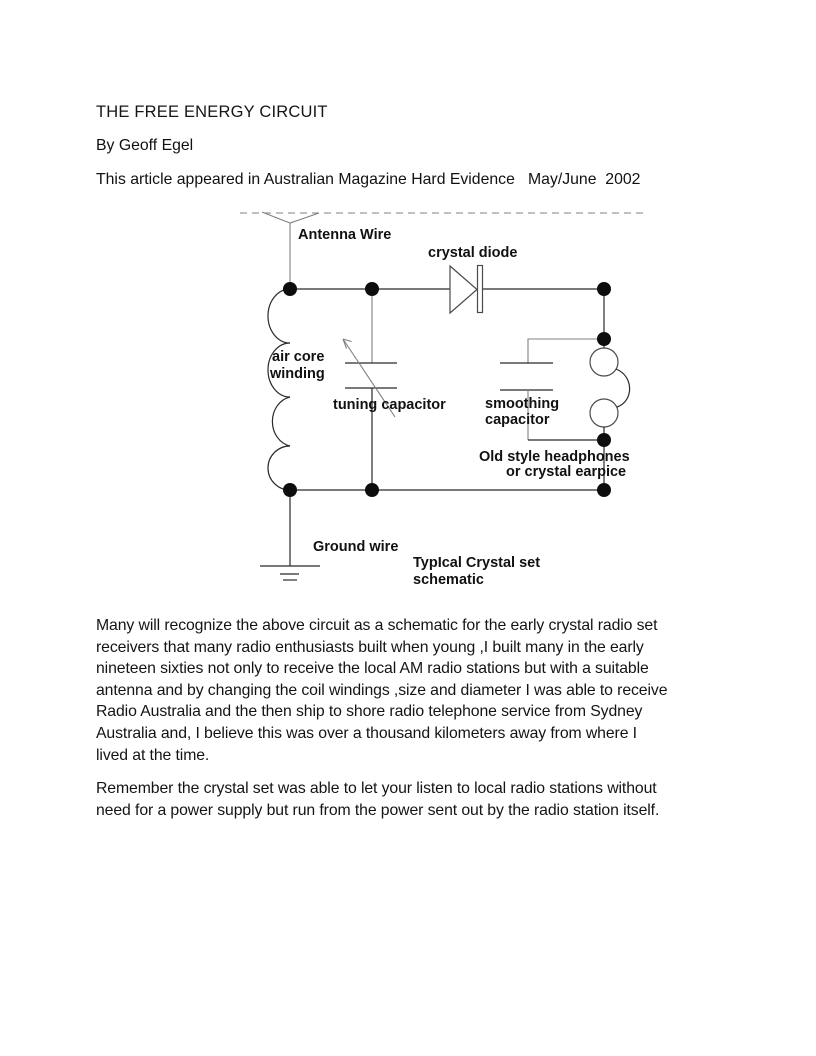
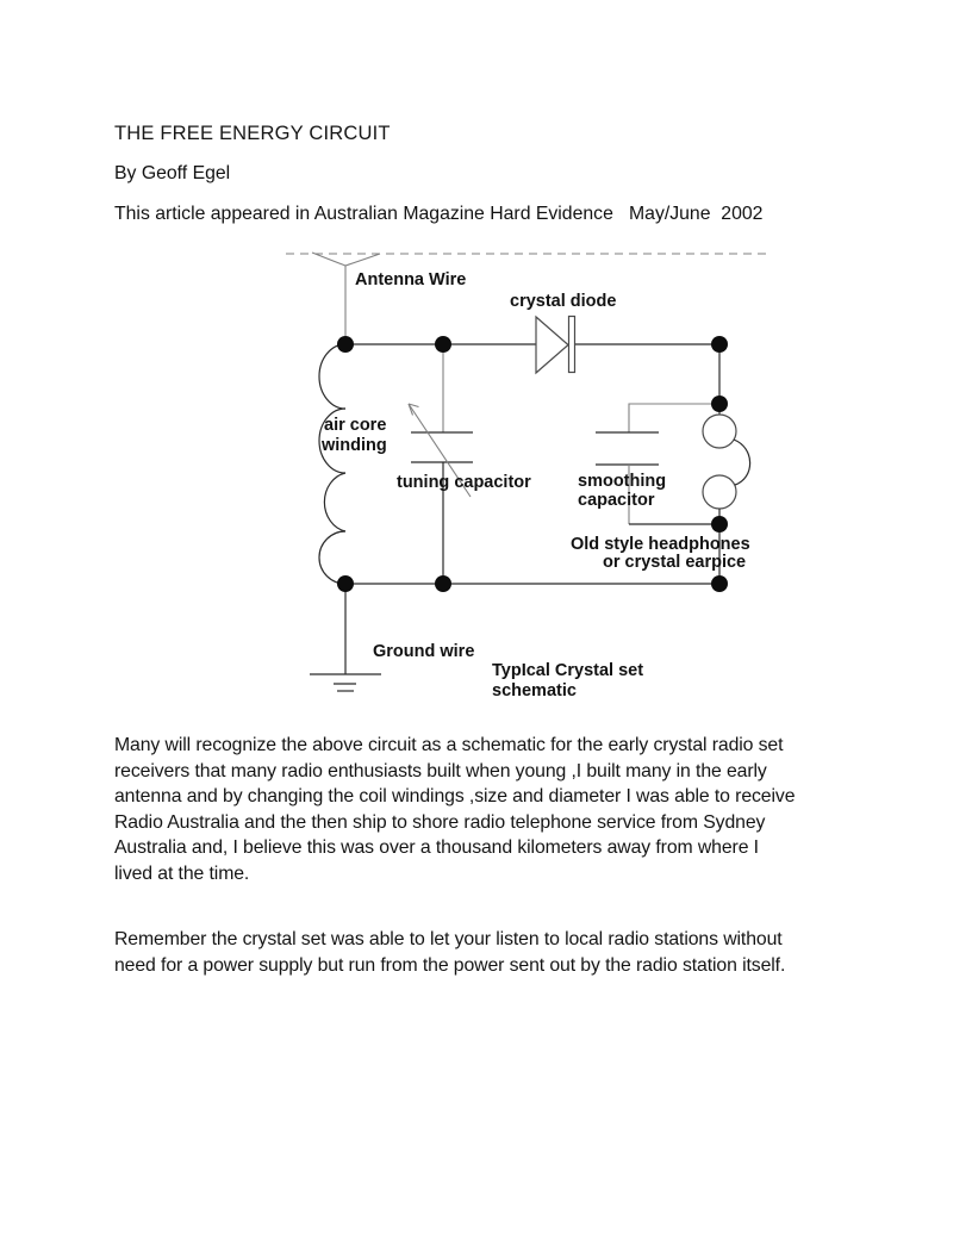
  THE FREE ENERGY CIRCUIT
  By Geoff Egel
  This article appeared in Australian Magazine Hard Evidence May/June 2002
  Antenna Wire
  crystal diode
  air core
  winding
  tuning capacitor
  smoothing
  capacitor
  Old style headphones
  or crystal earpice
  Ground wire
  TypIcal Crystal set
  schematic
  Many will recognize the above circuit as a schematic for the early crystal radio set
  receivers that many radio enthusiasts built when young ,I built many in the early
- nineteen sixties not only to receive the local AM radio stations but with a suitable
  antenna and by changing the coil windings ,size and diameter I was able to receive
  Radio Australia and the then ship to shore radio telephone service from Sydney
  Australia and, I believe this was over a thousand kilometers away from where I
  lived at the time.
  Remember the crystal set was able to let your listen to local radio stations without
  need for a power supply but run from the power sent out by the radio station itself.
